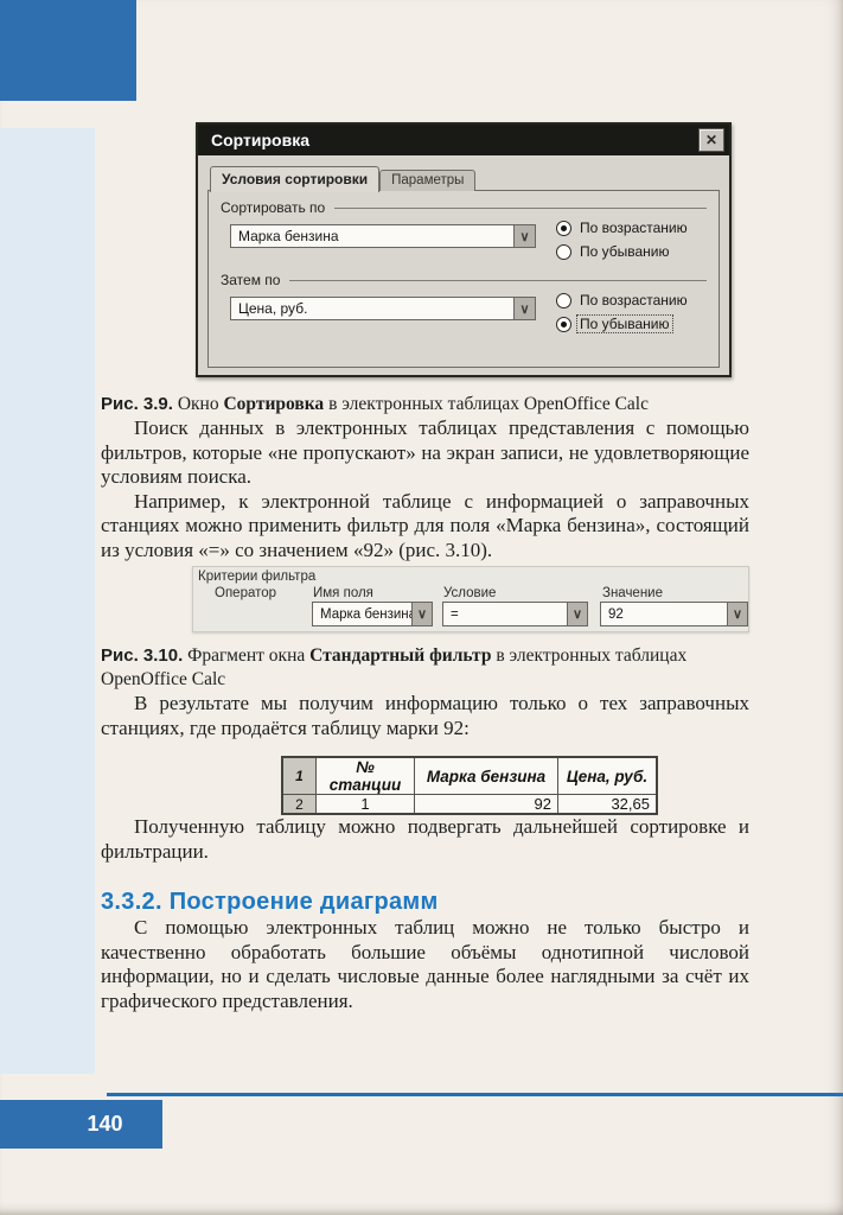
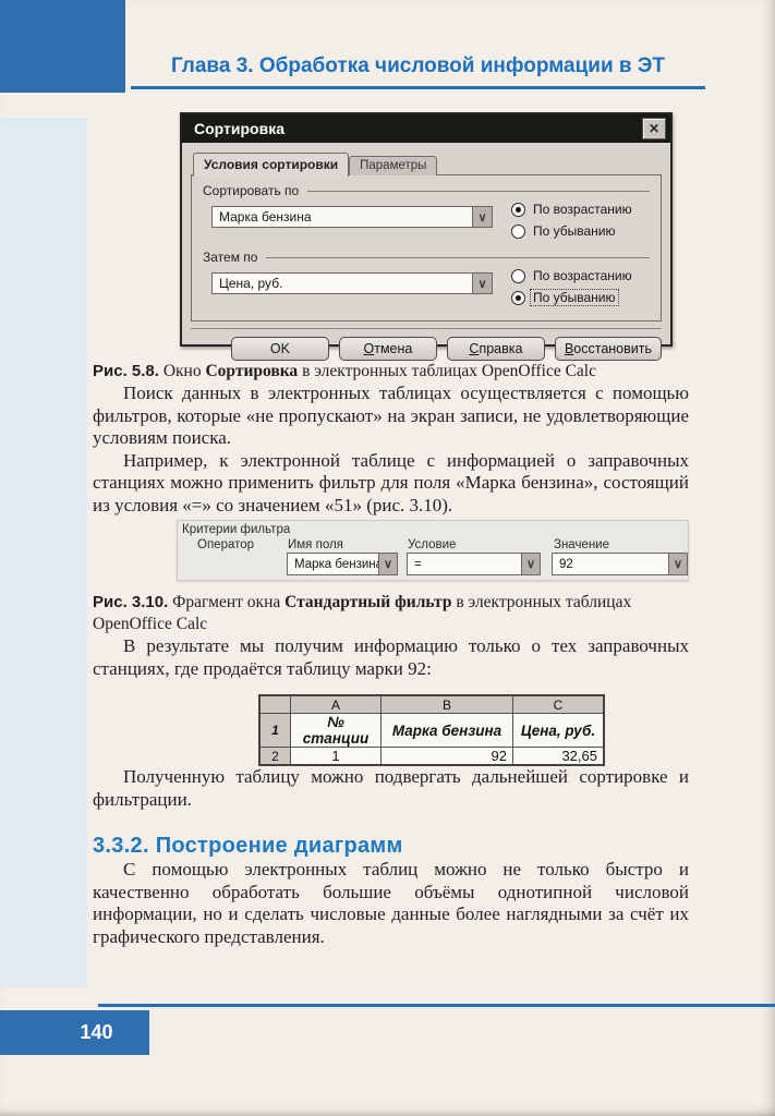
+ Глава 3. Обработка числовой информации в ЭТ
  Сортировка
  ✕
  Условия сортировки
  Параметры
  Сортировать по
  Марка бензина
  ∨
  По возрастанию
  По убыванию
  Затем по
  Цена, руб.
  ∨
  По возрастанию
  По убыванию
+ OK
+ Отмена
+ Справка
+ Восстановить
- Рис. 3.9. Окно Сортировка в электронных таблицах OpenOffice Calc
+ Рис. 5.8. Окно Сортировка в электронных таблицах OpenOffice Calc
- Поиск данных в электронных таблицах представления с помощью фильтров, которые «не пропускают» на экран записи, не удовлетворяющие условиям поиска.
+ Поиск данных в электронных таблицах осуществляется с помощью фильтров, которые «не пропускают» на экран записи, не удовлетворяющие условиям поиска.
- Например, к электронной таблице с информацией о заправочных станциях можно применить фильтр для поля «Марка бензина», состоящий из условия «=» со значением «92» (рис. 3.10).
+ Например, к электронной таблице с информацией о заправочных станциях можно применить фильтр для поля «Марка бензина», состоящий из условия «=» со значением «51» (рис. 3.10).
  Критерии фильтра
  Оператор
  Имя поля
  Условие
  Значение
  Марка бензин
  ∨
  =
  ∨
  92
  ∨
  Рис. 3.10. Фрагмент окна Стандартный фильтр в электронных таблицах OpenOffice Calc
  В результате мы получим информацию только о тех заправочных станциях, где продаётся таблицу марки 92:
+ 	A	B	C
  1	№ станции	Марка бензина	Цена, руб.
  2	1	92	32,65
  Полученную таблицу можно подвергать дальнейшей сортировке и фильтрации.
  3.3.2. Построение диаграмм
  С помощью электронных таблиц можно не только быстро и качественно обработать большие объёмы однотипной числовой информации, но и сделать числовые данные более наглядными за счёт их графического представления.
  140
